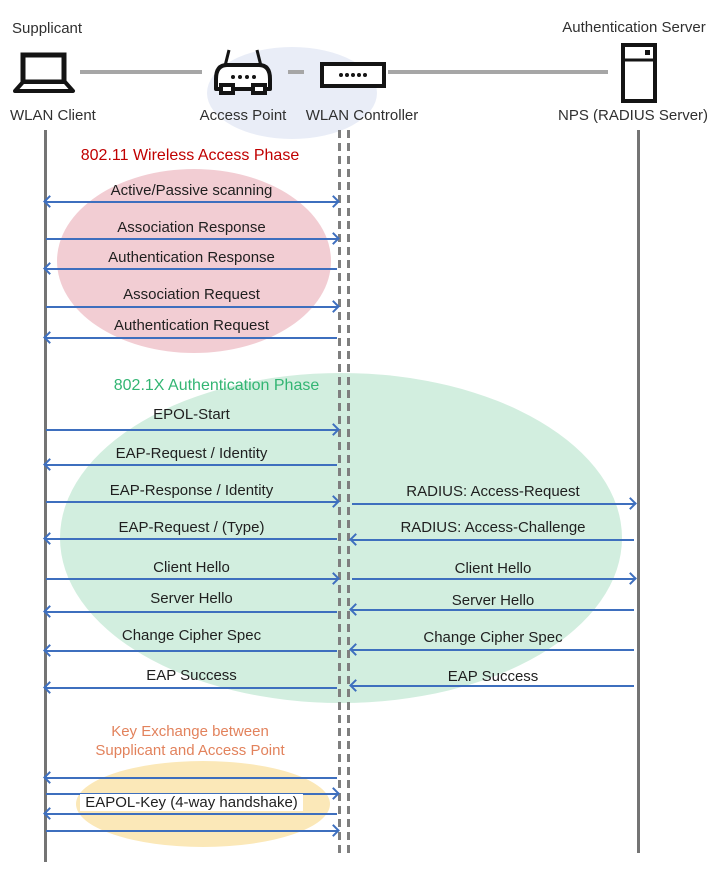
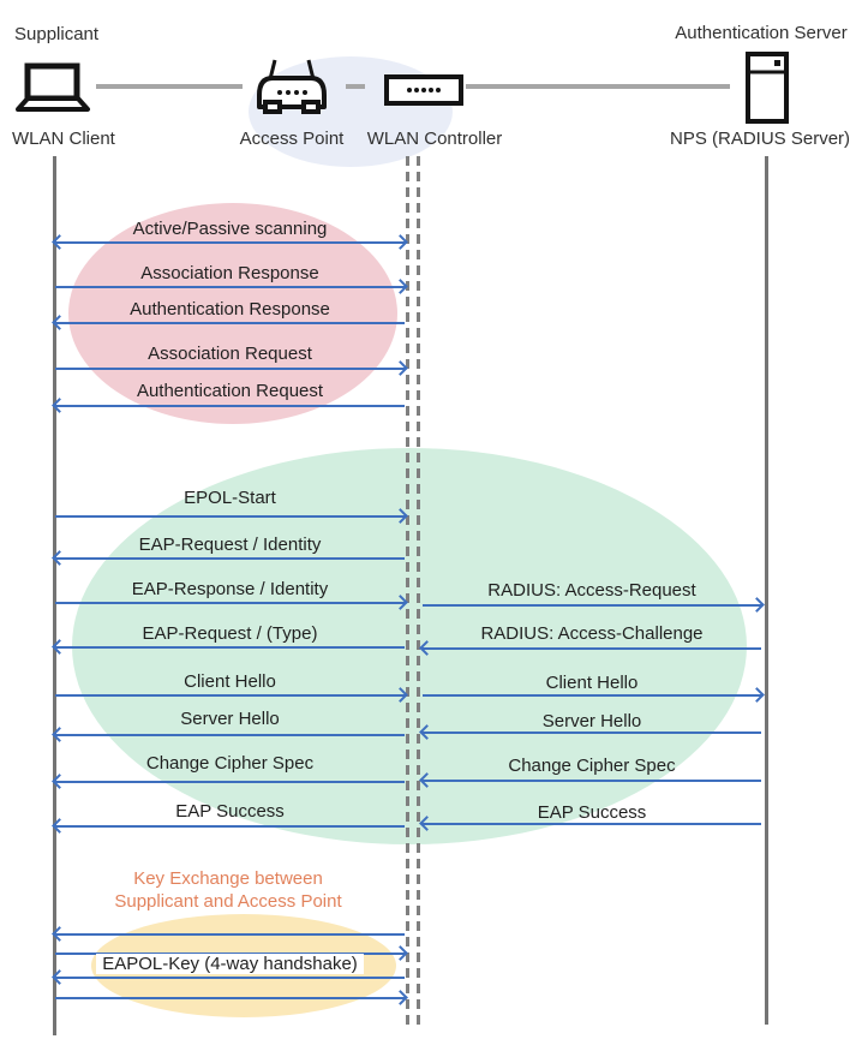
  Supplicant
  Authentication Server
  WLAN Client
  Access Point
  WLAN Controller
  NPS (RADIUS Server)
- 802.11 Wireless Access Phase
- 802.1X Authentication Phase
  Key Exchange between
  Supplicant and Access Point
  Active/Passive scanning
  Association Response
  Authentication Response
  Association Request
  Authentication Request
  EPOL-Start
  EAP-Request / Identity
  EAP-Response / Identity
  RADIUS: Access-Request
  EAP-Request / (Type)
  RADIUS: Access-Challenge
  Client Hello
  Client Hello
  Server Hello
  Server Hello
  Change Cipher Spec
  Change Cipher Spec
  EAP Success
  EAP Success
  EAPOL-Key (4-way handshake)
